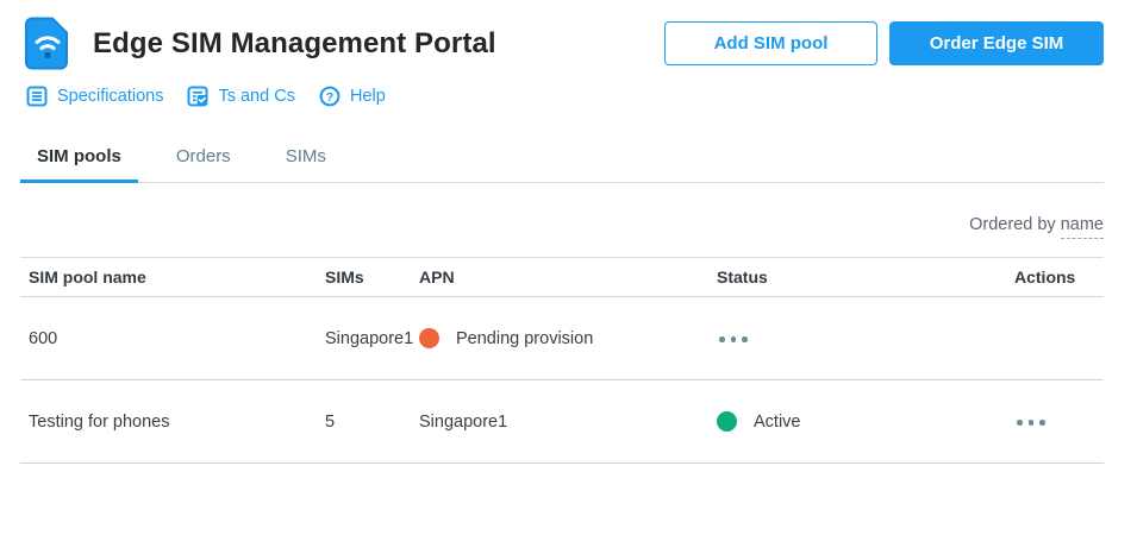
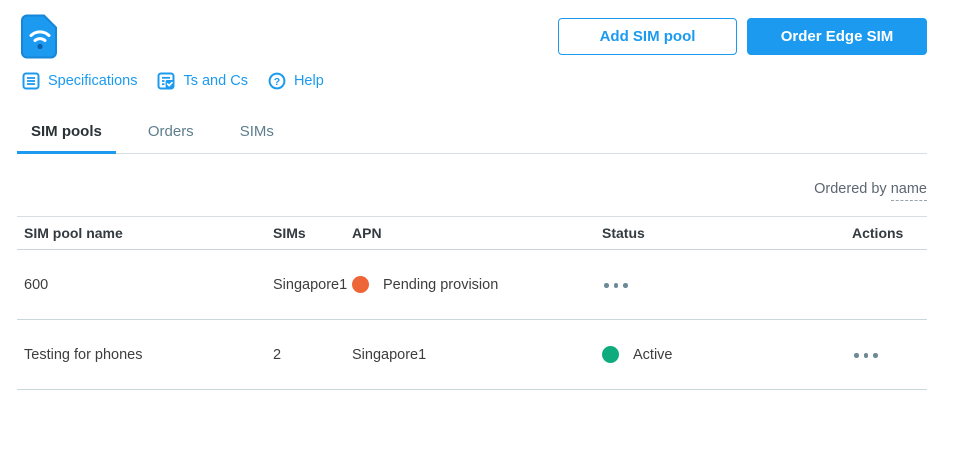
- Edge SIM Management Portal
  Add SIM pool
  Order Edge SIM
  Specifications
  Ts and Cs
  ?
  Help
  SIM pools
  Orders
  SIMs
  Ordered by name
  SIM pool name
  SIMs
  APN
  Status
  Actions
  600
  Singapore1
  Pending provision
  Testing for phones
- 5
+ 2
  Singapore1
  Active
